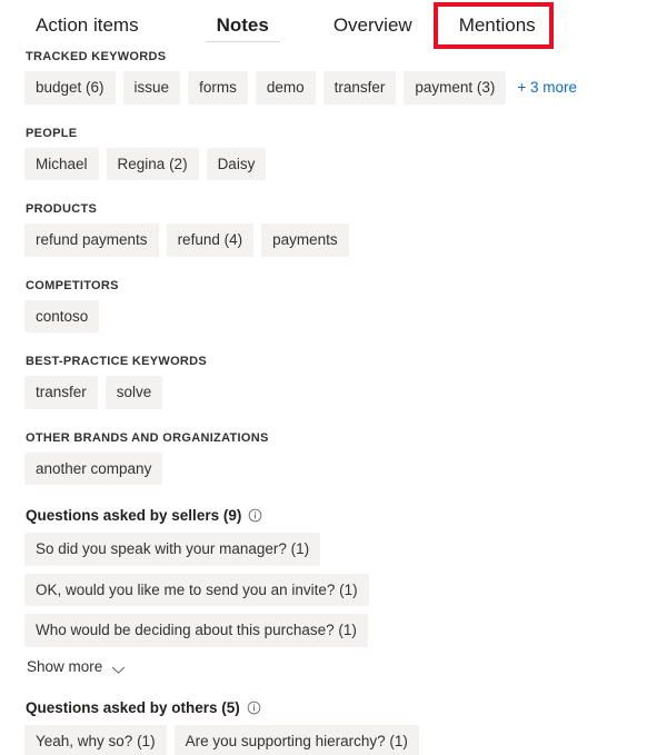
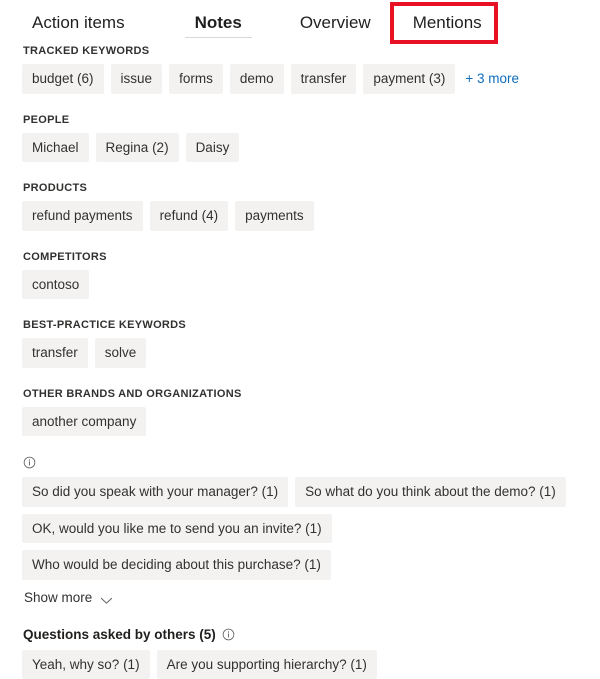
  Action items
  Notes
  Overview
  Mentions
  TRACKED KEYWORDS
  budget (6)
  issue
  forms
  demo
  transfer
  payment (3)
  + 3 more
  PEOPLE
  Michael
  Regina (2)
  Daisy
  PRODUCTS
  refund payments
  refund (4)
  payments
  COMPETITORS
  contoso
  BEST-PRACTICE KEYWORDS
  transfer
  solve
  OTHER BRANDS AND ORGANIZATIONS
  another company
- Questions asked by sellers (9)
  So did you speak with your manager? (1)
+ So what do you think about the demo? (1)
  OK, would you like me to send you an invite? (1)
  Who would be deciding about this purchase? (1)
  Show more
  Questions asked by others (5)
  Yeah, why so? (1)
  Are you supporting hierarchy? (1)
